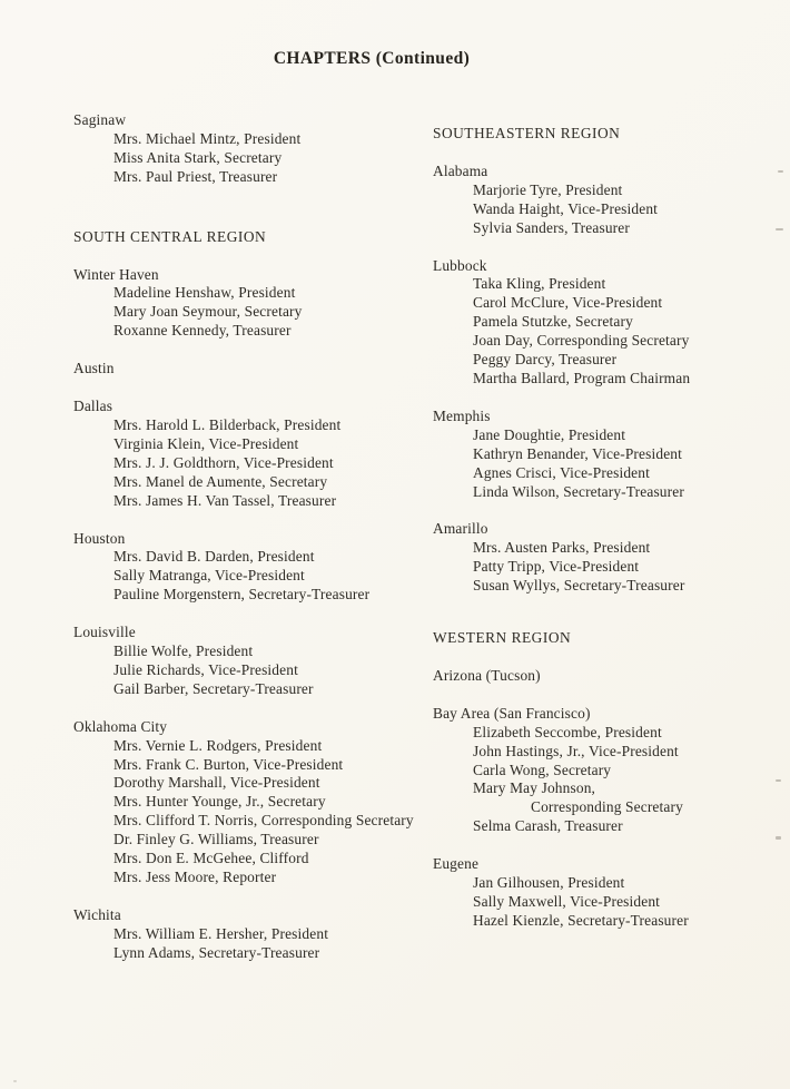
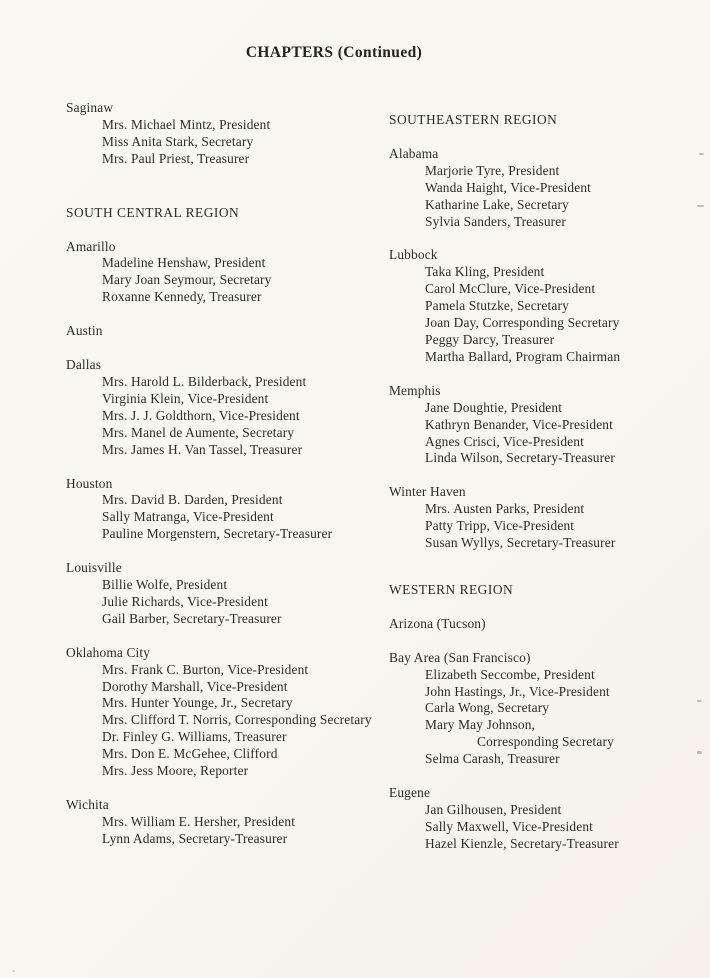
  CHAPTERS (Continued)
  Saginaw
  Mrs. Michael Mintz, President
  Miss Anita Stark, Secretary
  Mrs. Paul Priest, Treasurer
  SOUTH CENTRAL REGION
- Winter Haven
+ Amarillo
  Madeline Henshaw, President
  Mary Joan Seymour, Secretary
  Roxanne Kennedy, Treasurer
  Austin
  Dallas
  Mrs. Harold L. Bilderback, President
  Virginia Klein, Vice-President
  Mrs. J. J. Goldthorn, Vice-President
  Mrs. Manel de Aumente, Secretary
  Mrs. James H. Van Tassel, Treasurer
  Houston
  Mrs. David B. Darden, President
  Sally Matranga, Vice-President
  Pauline Morgenstern, Secretary-Treasurer
  Louisville
  Billie Wolfe, President
  Julie Richards, Vice-President
  Gail Barber, Secretary-Treasurer
  Oklahoma City
- Mrs. Vernie L. Rodgers, President
  Mrs. Frank C. Burton, Vice-President
  Dorothy Marshall, Vice-President
  Mrs. Hunter Younge, Jr., Secretary
  Mrs. Clifford T. Norris, Corresponding Secretary
  Dr. Finley G. Williams, Treasurer
  Mrs. Don E. McGehee, Clifford
  Mrs. Jess Moore, Reporter
  Wichita
  Mrs. William E. Hersher, President
  Lynn Adams, Secretary-Treasurer
  SOUTHEASTERN REGION
  Alabama
  Marjorie Tyre, President
  Wanda Haight, Vice-President
+ Katharine Lake, Secretary
  Sylvia Sanders, Treasurer
  Lubbock
  Taka Kling, President
  Carol McClure, Vice-President
  Pamela Stutzke, Secretary
  Joan Day, Corresponding Secretary
  Peggy Darcy, Treasurer
  Martha Ballard, Program Chairman
  Memphis
  Jane Doughtie, President
  Kathryn Benander, Vice-President
  Agnes Crisci, Vice-President
  Linda Wilson, Secretary-Treasurer
- Amarillo
+ Winter Haven
  Mrs. Austen Parks, President
  Patty Tripp, Vice-President
  Susan Wyllys, Secretary-Treasurer
  WESTERN REGION
  Arizona (Tucson)
  Bay Area (San Francisco)
  Elizabeth Seccombe, President
  John Hastings, Jr., Vice-President
  Carla Wong, Secretary
  Mary May Johnson,
  Corresponding Secretary
  Selma Carash, Treasurer
  Eugene
  Jan Gilhousen, President
  Sally Maxwell, Vice-President
  Hazel Kienzle, Secretary-Treasurer
